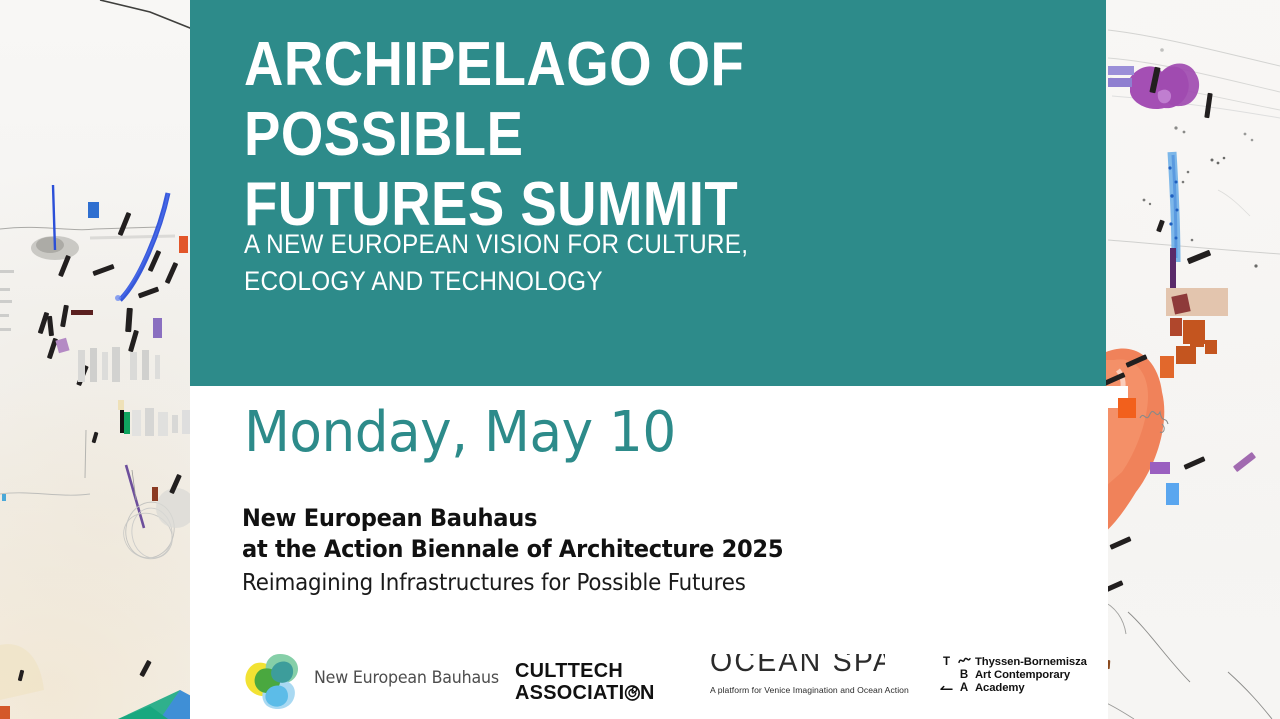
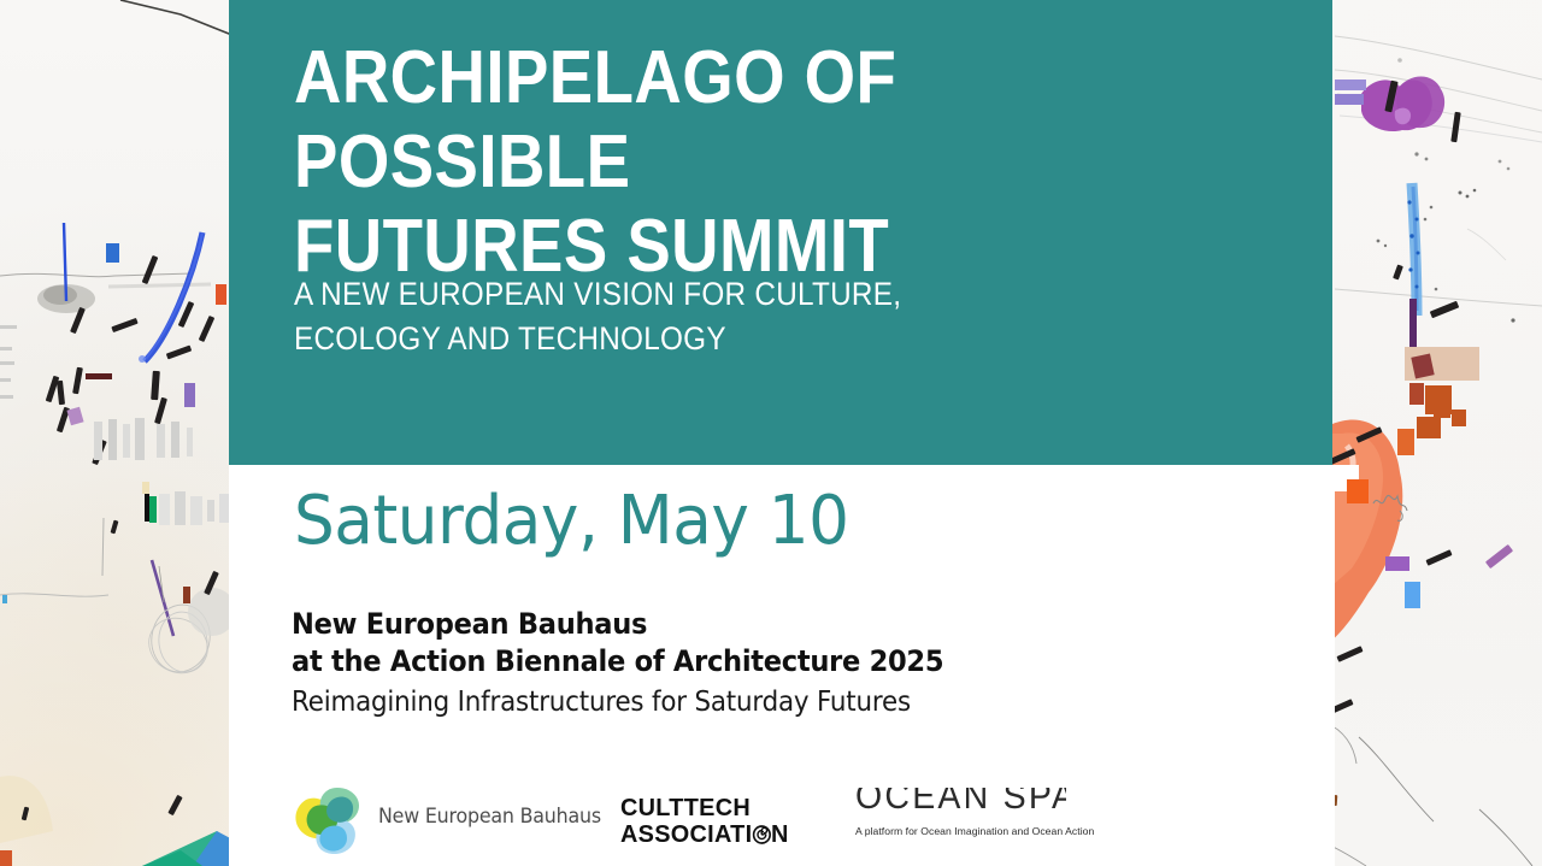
  ARCHIPELAGO OF POSSIBLE
  FUTURES SUMMIT
  A NEW EUROPEAN VISION FOR CULTURE,
  ECOLOGY AND TECHNOLOGY
- Monday, May 10
+ Saturday, May 10
  New European Bauhaus
  at the Action Biennale of Architecture 2025
- Reimagining Infrastructures for Possible Futures
+ Reimagining Infrastructures for Saturday Futures
  New European Bauhaus
  CULTTECH
  ASSOCIATI N
  OCEAN SPA
- A platform for Venice Imagination and Ocean Action
+ A platform for Ocean Imagination and Ocean Action
- T
- Thyssen-Bornemisza
- B
- Art Contemporary
- A
- Academy
